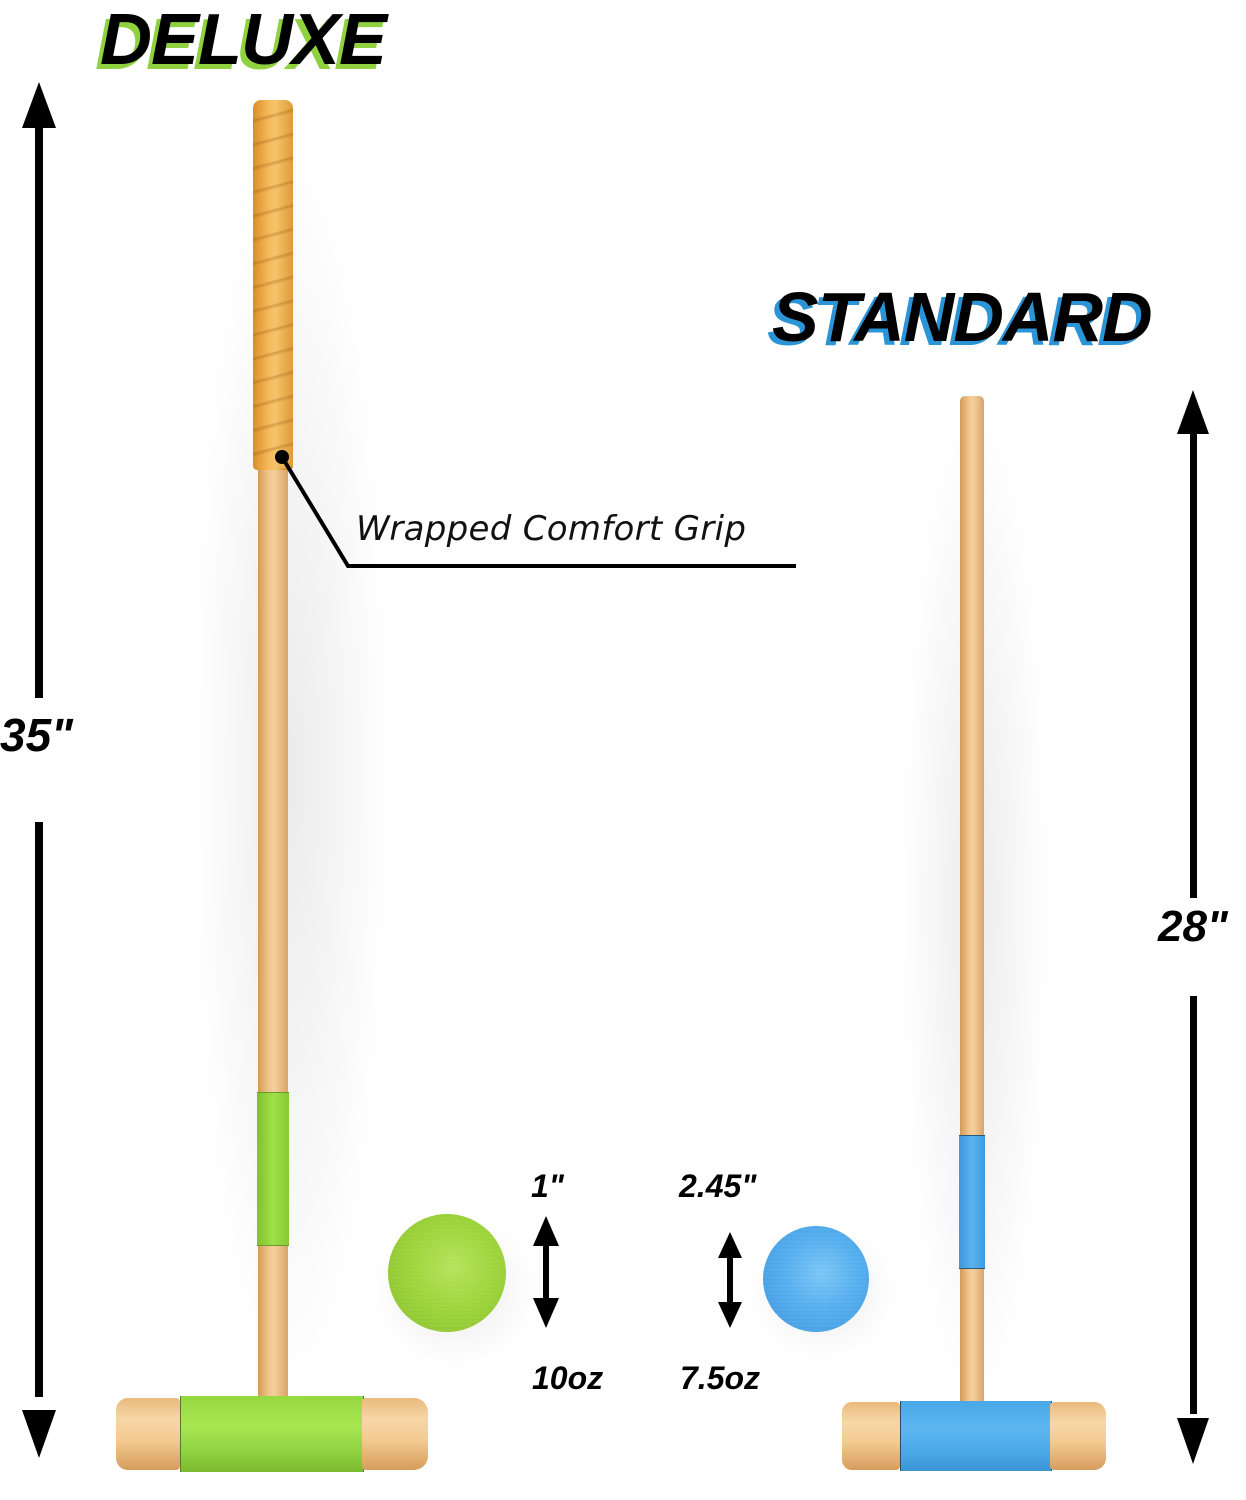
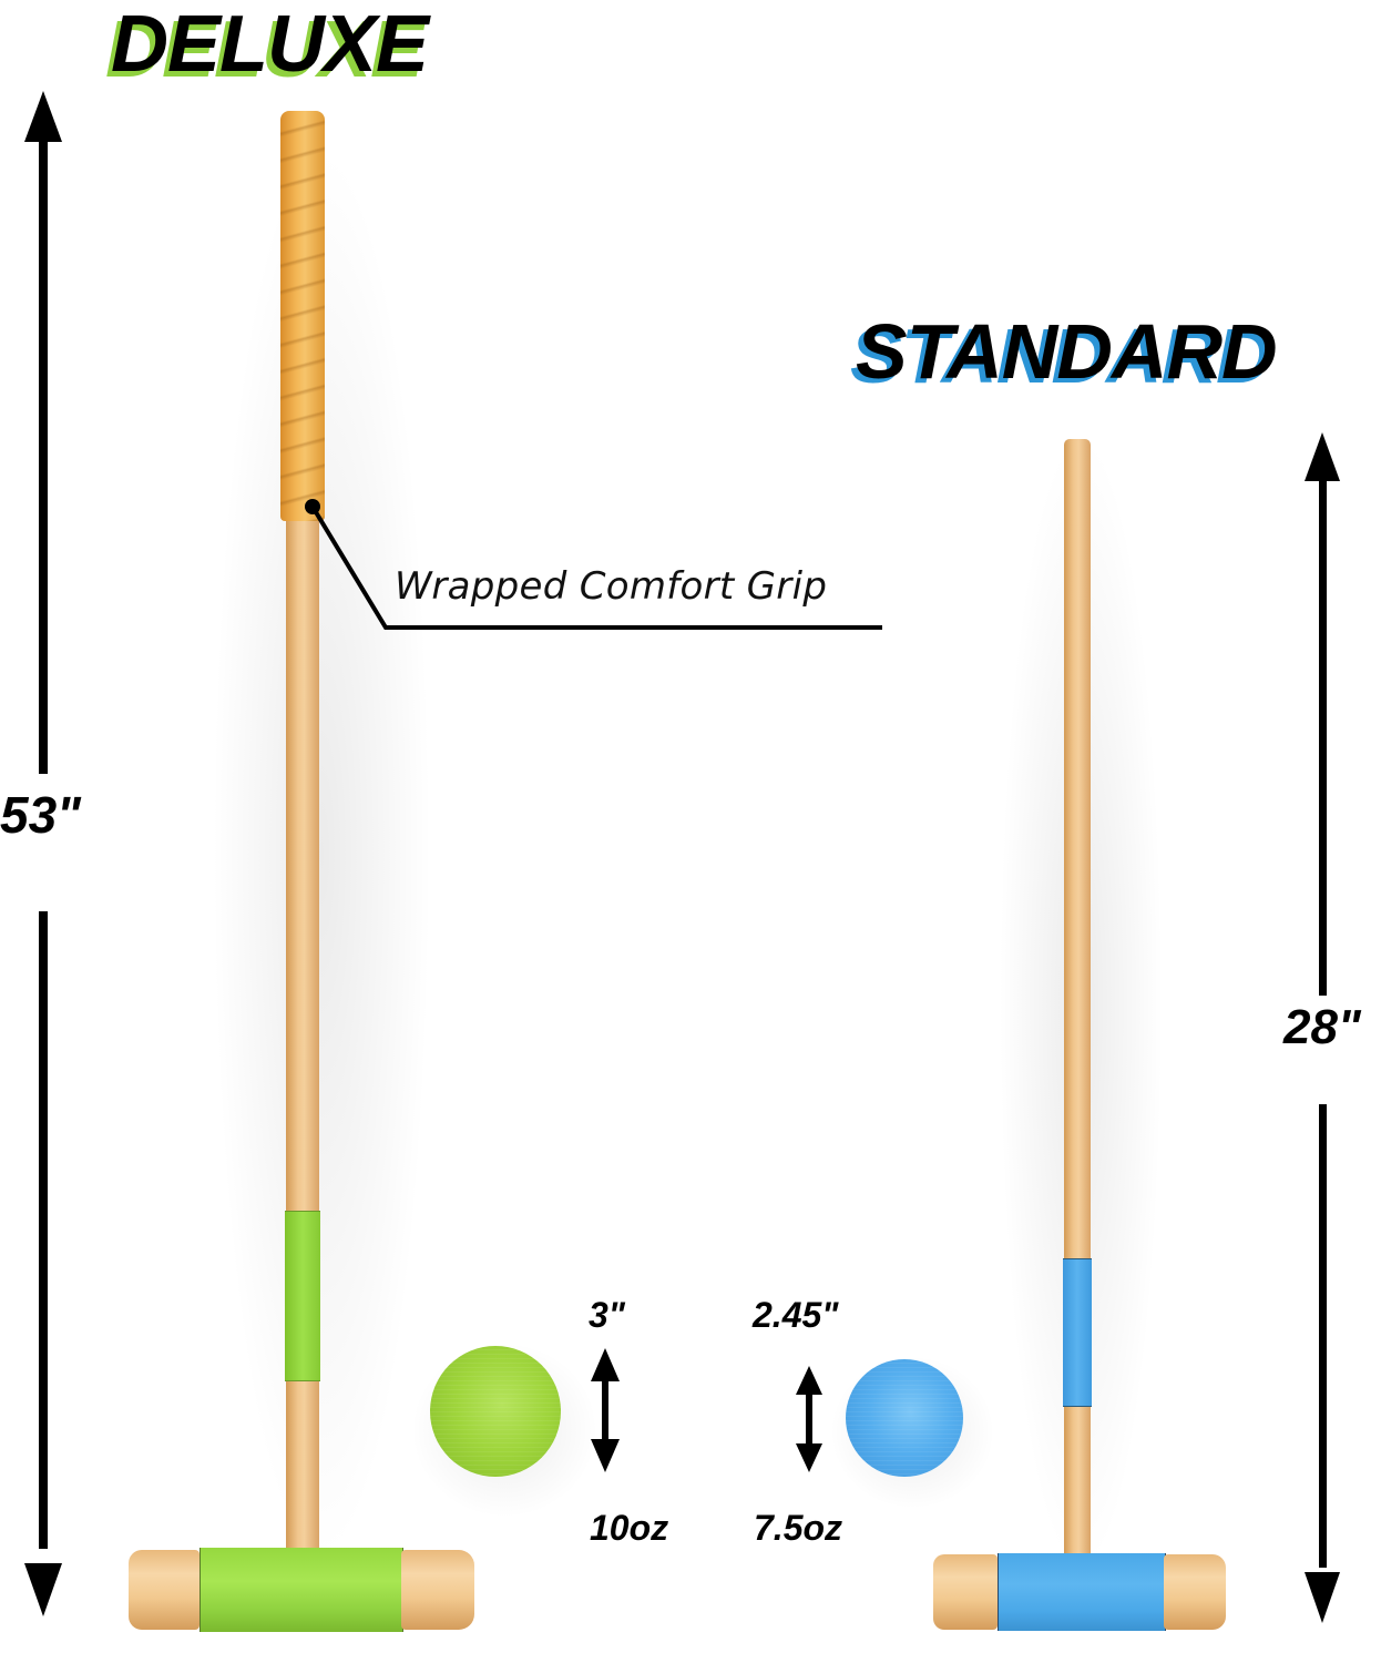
  DELUXE
  STANDARD
- 35"
+ 53"
  28"
  Wrapped Comfort Grip
- 1"
+ 3"
  2.45"
  10oz
  7.5oz
